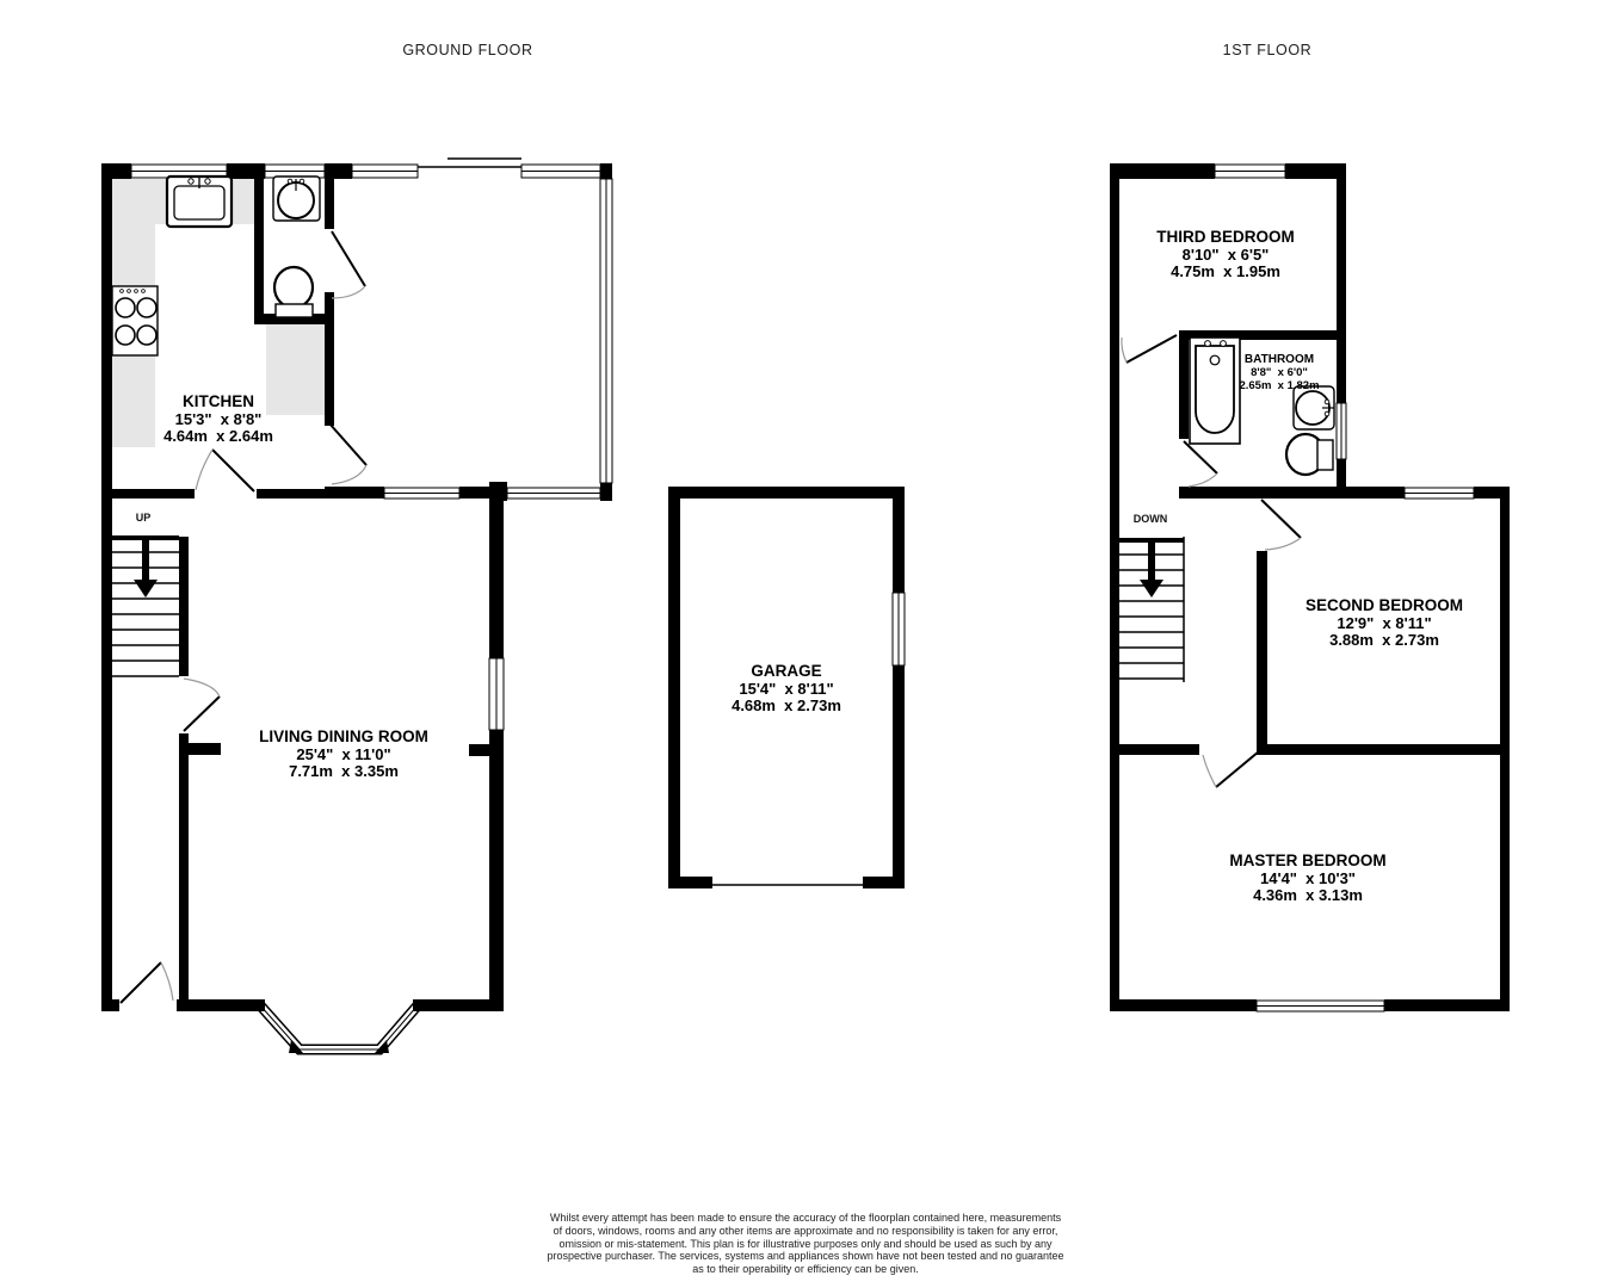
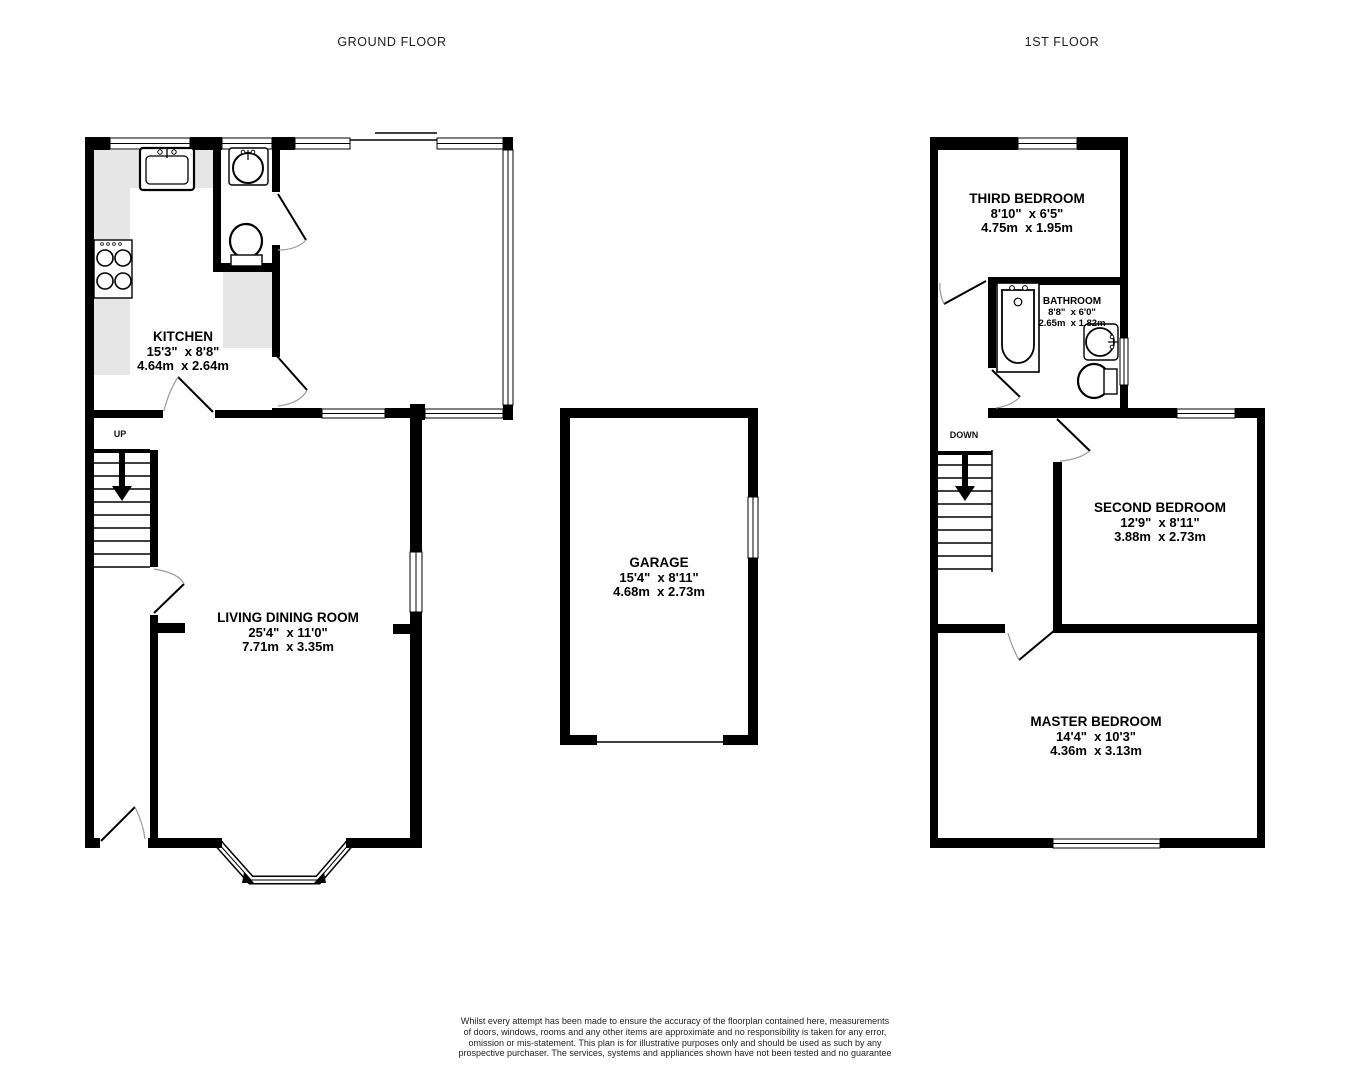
  GROUND FLOOR
  1ST FLOOR
  KITCHEN
  15'3" x 8'8"
  4.64m x 2.64m
  LIVING DINING ROOM
  25'4" x 11'0"
  7.71m x 3.35m
  GARAGE
  15'4" x 8'11"
  4.68m x 2.73m
  THIRD BEDROOM
  8'10" x 6'5"
  4.75m x 1.95m
  BATHROOM
  8'8" x 6'0"
  2.65m x 1.82m
  SECOND BEDROOM
  12'9" x 8'11"
  3.88m x 2.73m
  MASTER BEDROOM
  14'4" x 10'3"
  4.36m x 3.13m
  UP
  DOWN
  Whilst every attempt has been made to ensure the accuracy of the floorplan contained here, measurements
  of doors, windows, rooms and any other items are approximate and no responsibility is taken for any error,
  omission or mis-statement. This plan is for illustrative purposes only and should be used as such by any
  prospective purchaser. The services, systems and appliances shown have not been tested and no guarantee
- as to their operability or efficiency can be given.
